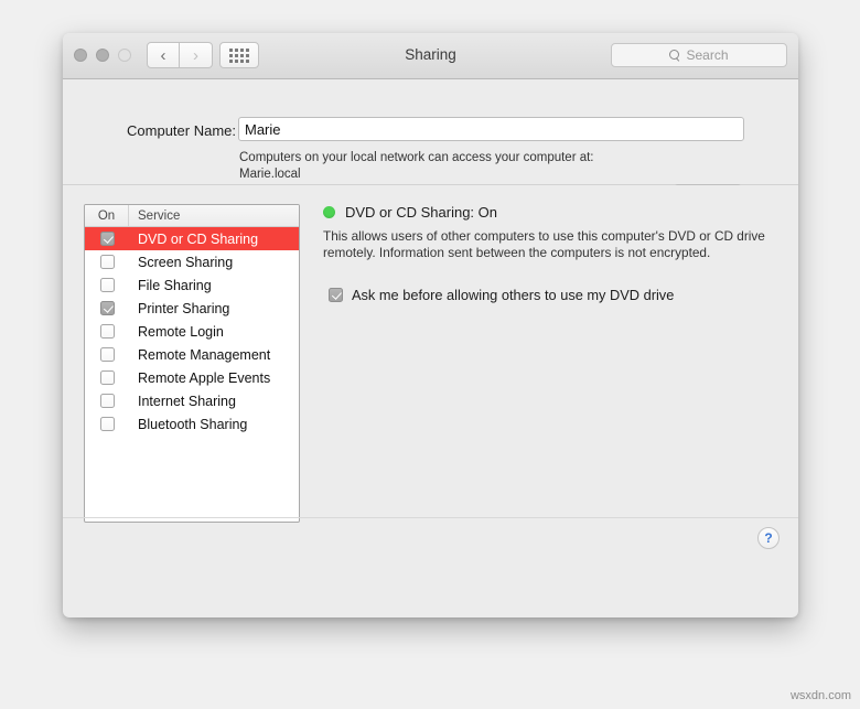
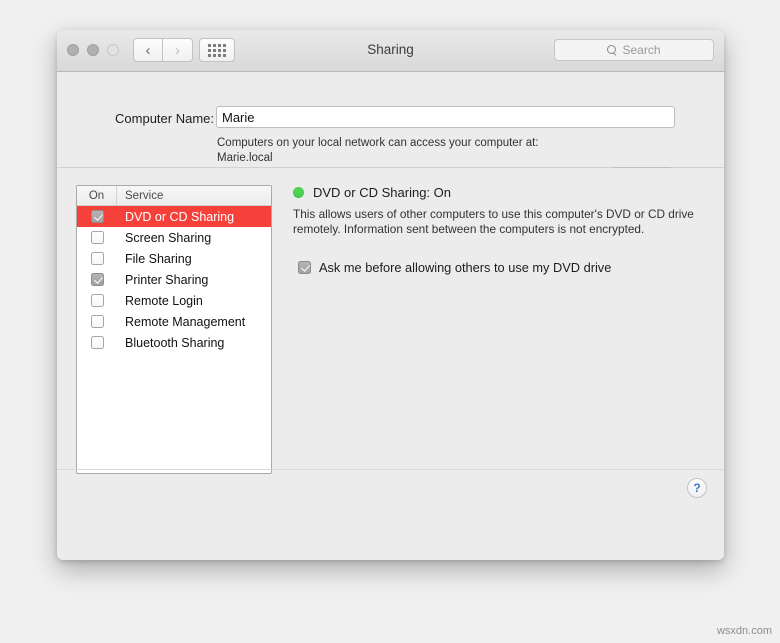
  ‹
  ›
  Sharing
  Search
  Computer Name:
  Marie
  Computers on your local network can access your computer at:
  Marie.local
  On
  Service
  DVD or CD Sharing
  Screen Sharing
  File Sharing
  Printer Sharing
  Remote Login
  Remote Management
- Remote Apple Events
- Internet Sharing
  Bluetooth Sharing
  DVD or CD Sharing: On
  This allows users of other computers to use this computer's DVD or CD drive remotely. Information sent between the computers is not encrypted.
  Ask me before allowing others to use my DVD drive
  ?
  wsxdn.com
